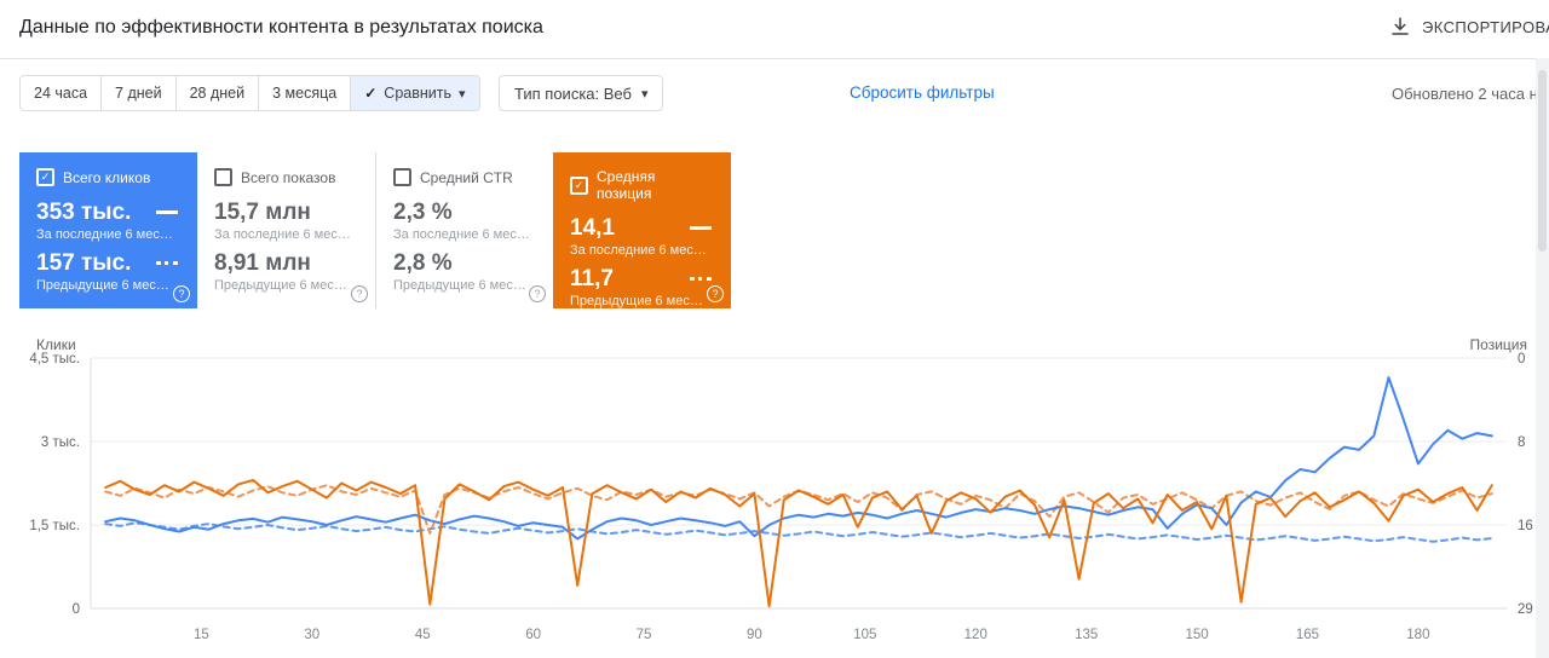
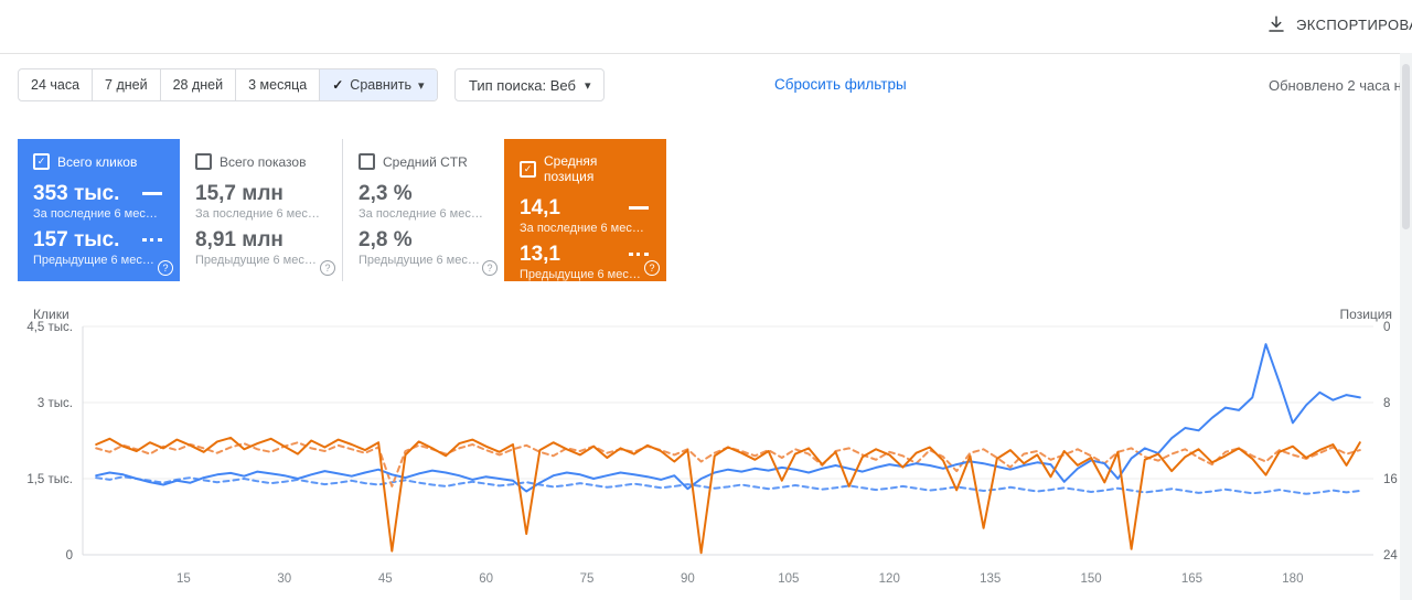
- Данные по эффективности контента в результатах поиска
  ЭКСПОРТИРОВ
  24 часа
  7 дней
  28 дней
  3 месяца
  ✓
  Сравнить
  ▾
  Тип поиска: Веб
  ▾
  Сбросить фильтры
  Обновлено 2 часа н
  ✓
  Всего кликов
  353 тыс.
  За последние 6 мес…
  157 тыс.
  Предыдущие 6 мес…
  ?
  Всего показов
  15,7 млн
  За последние 6 мес…
  8,91 млн
  Предыдущие 6 мес…
  ?
  Средний CTR
  2,3 %
  За последние 6 мес…
  2,8 %
  Предыдущие 6 мес…
  ?
  ✓
  Средняя позиция
  14,1
  За последние 6 мес…
- 11,7
+ 13,1
  Предыдущие 6 мес…
  ?
  4,5 тыс.
  0
  3 тыс.
  8
  1,5 тыс.
  16
  0
- 29
+ 24
  Клики
  Позиция
  15
  30
  45
  60
  75
  90
  105
  120
  135
  150
  165
  180
